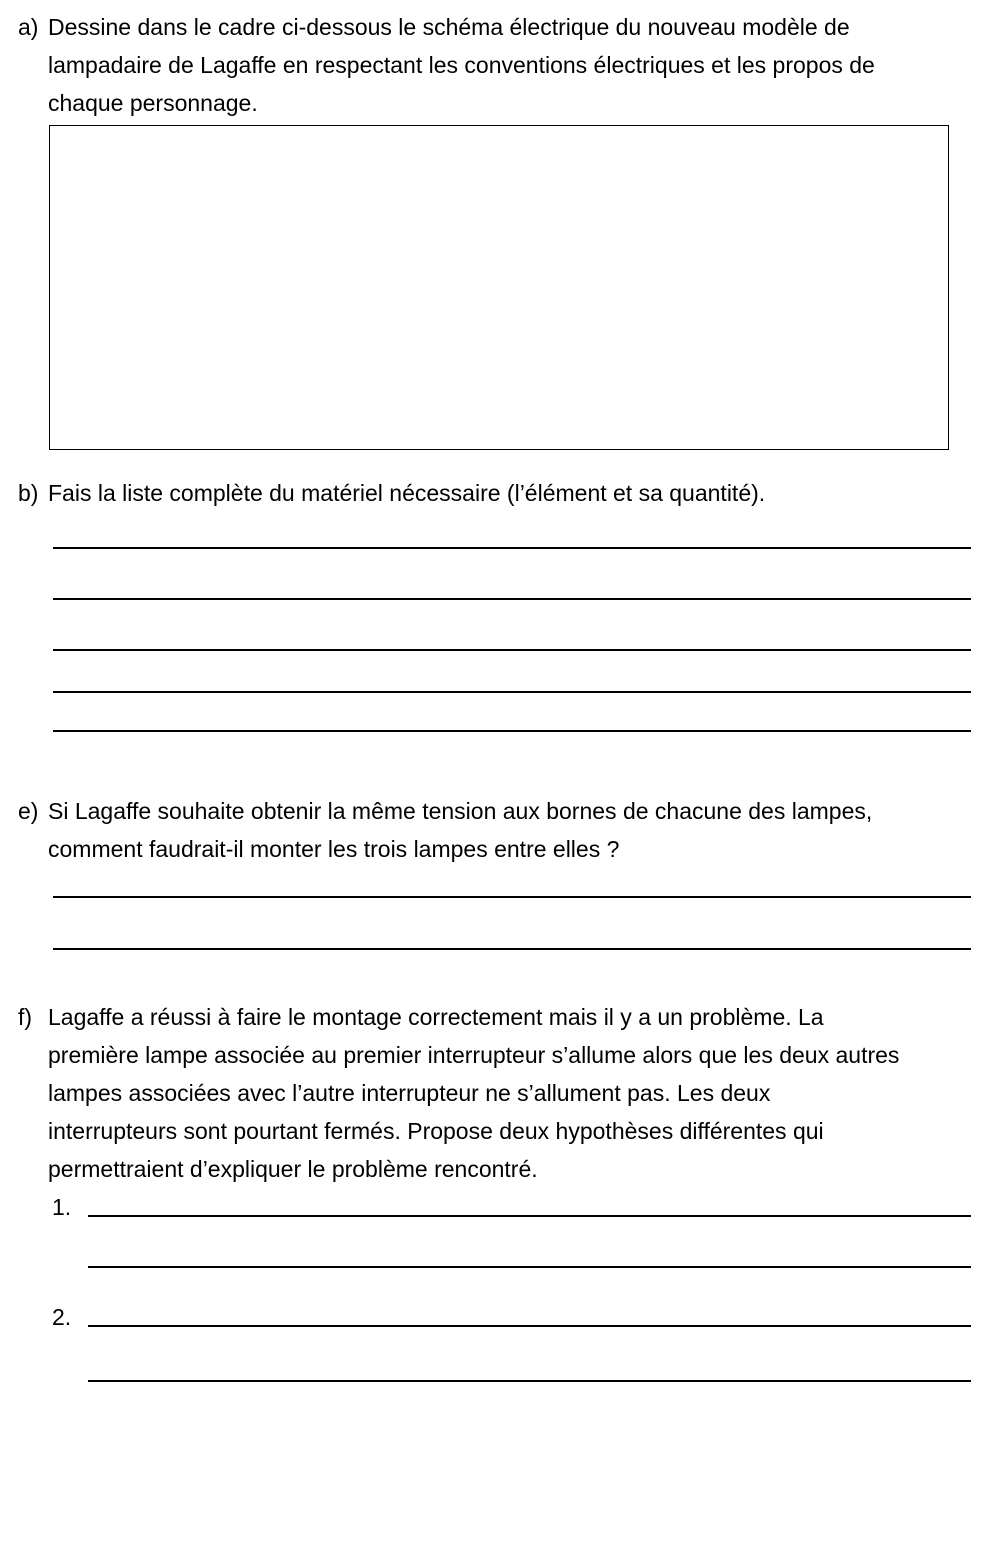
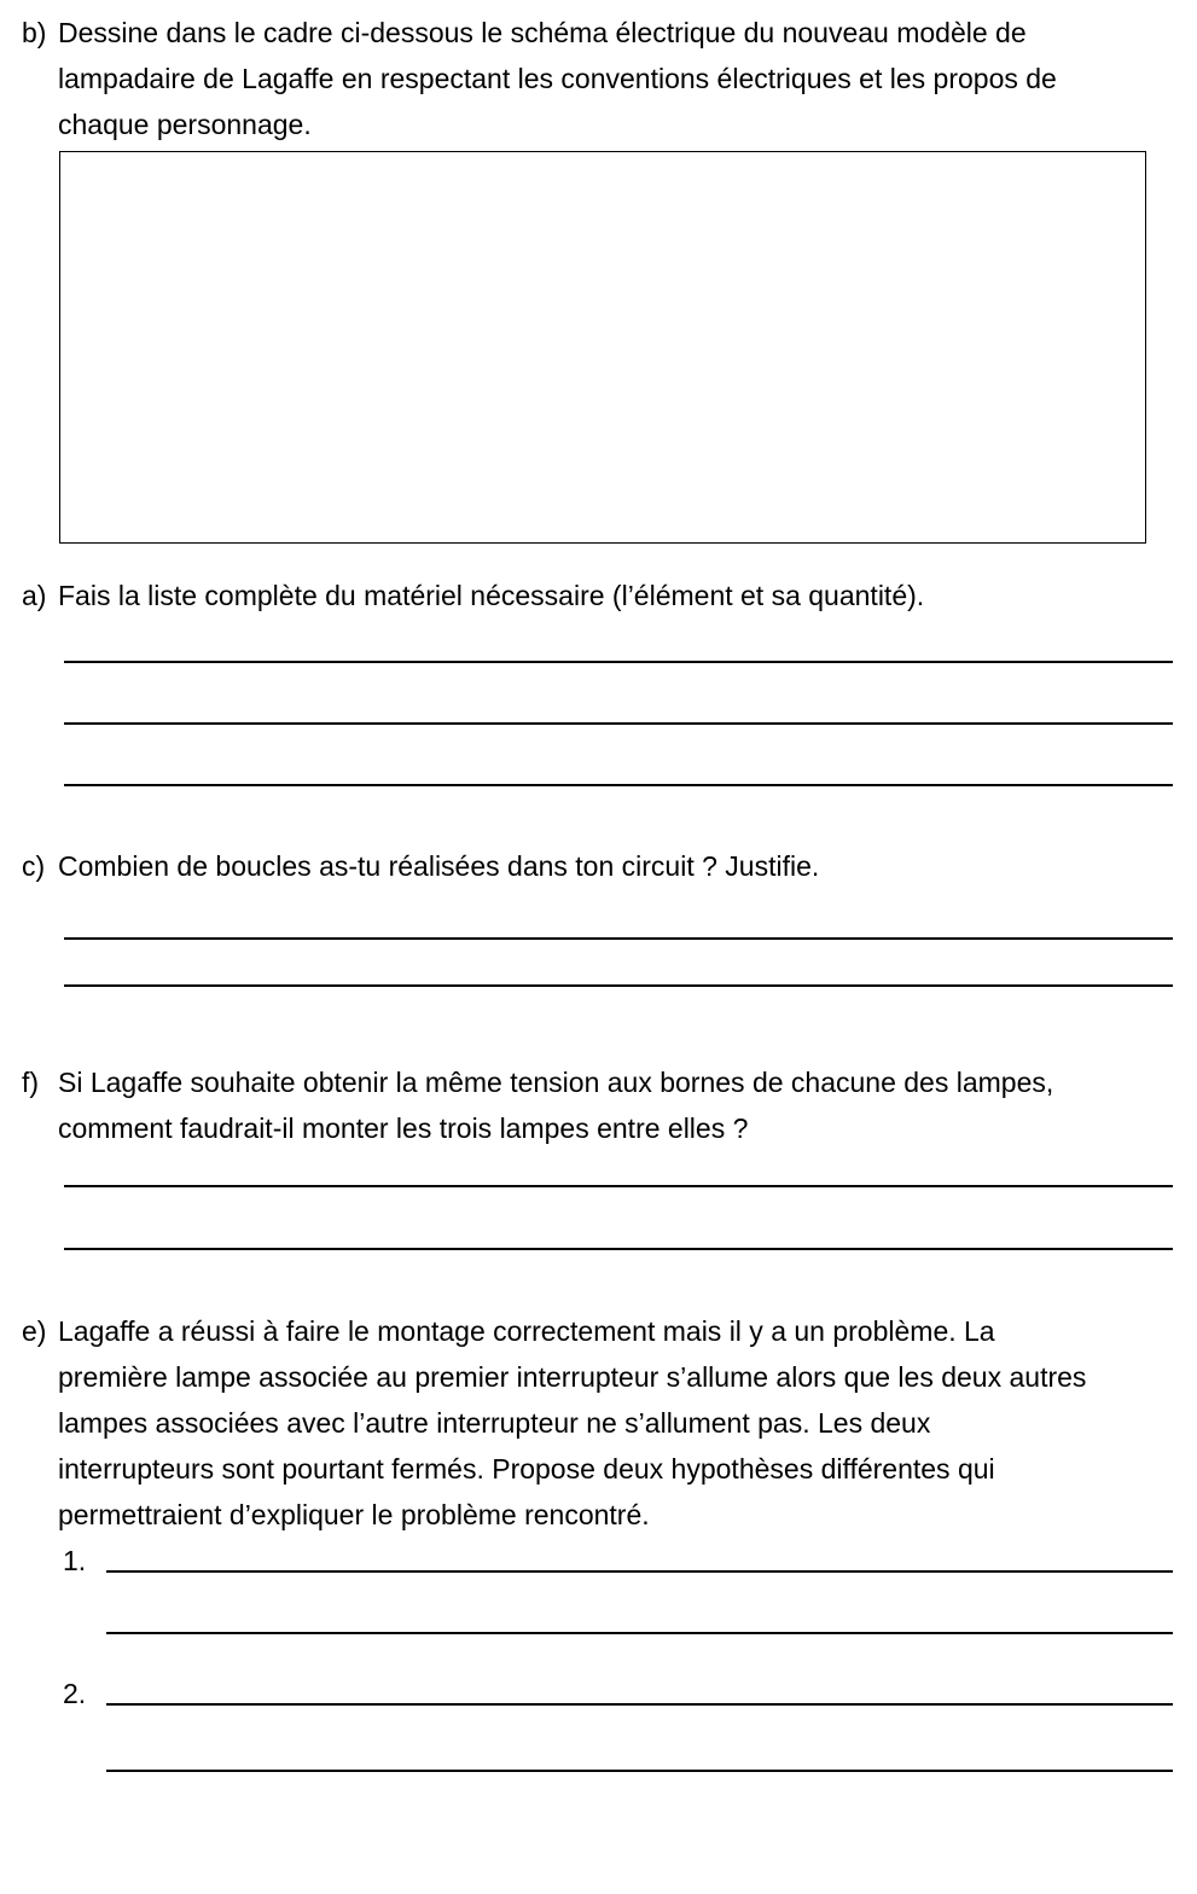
- a)
+ b)
  Dessine dans le cadre ci-dessous le schéma électrique du nouveau modèle de
  lampadaire de Lagaffe en respectant les conventions électriques et les propos de
  chaque personnage.
- b)
+ a)
  Fais la liste complète du matériel nécessaire (l’élément et sa quantité).
+ c)
+ Combien de boucles as-tu réalisées dans ton circuit ? Justifie.
- e)
+ f)
  Si Lagaffe souhaite obtenir la même tension aux bornes de chacune des lampes,
  comment faudrait-il monter les trois lampes entre elles ?
- f)
+ e)
  Lagaffe a réussi à faire le montage correctement mais il y a un problème. La
  première lampe associée au premier interrupteur s’allume alors que les deux autres
  lampes associées avec l’autre interrupteur ne s’allument pas. Les deux
  interrupteurs sont pourtant fermés. Propose deux hypothèses différentes qui
  permettraient d’expliquer le problème rencontré.
  1.
  2.
